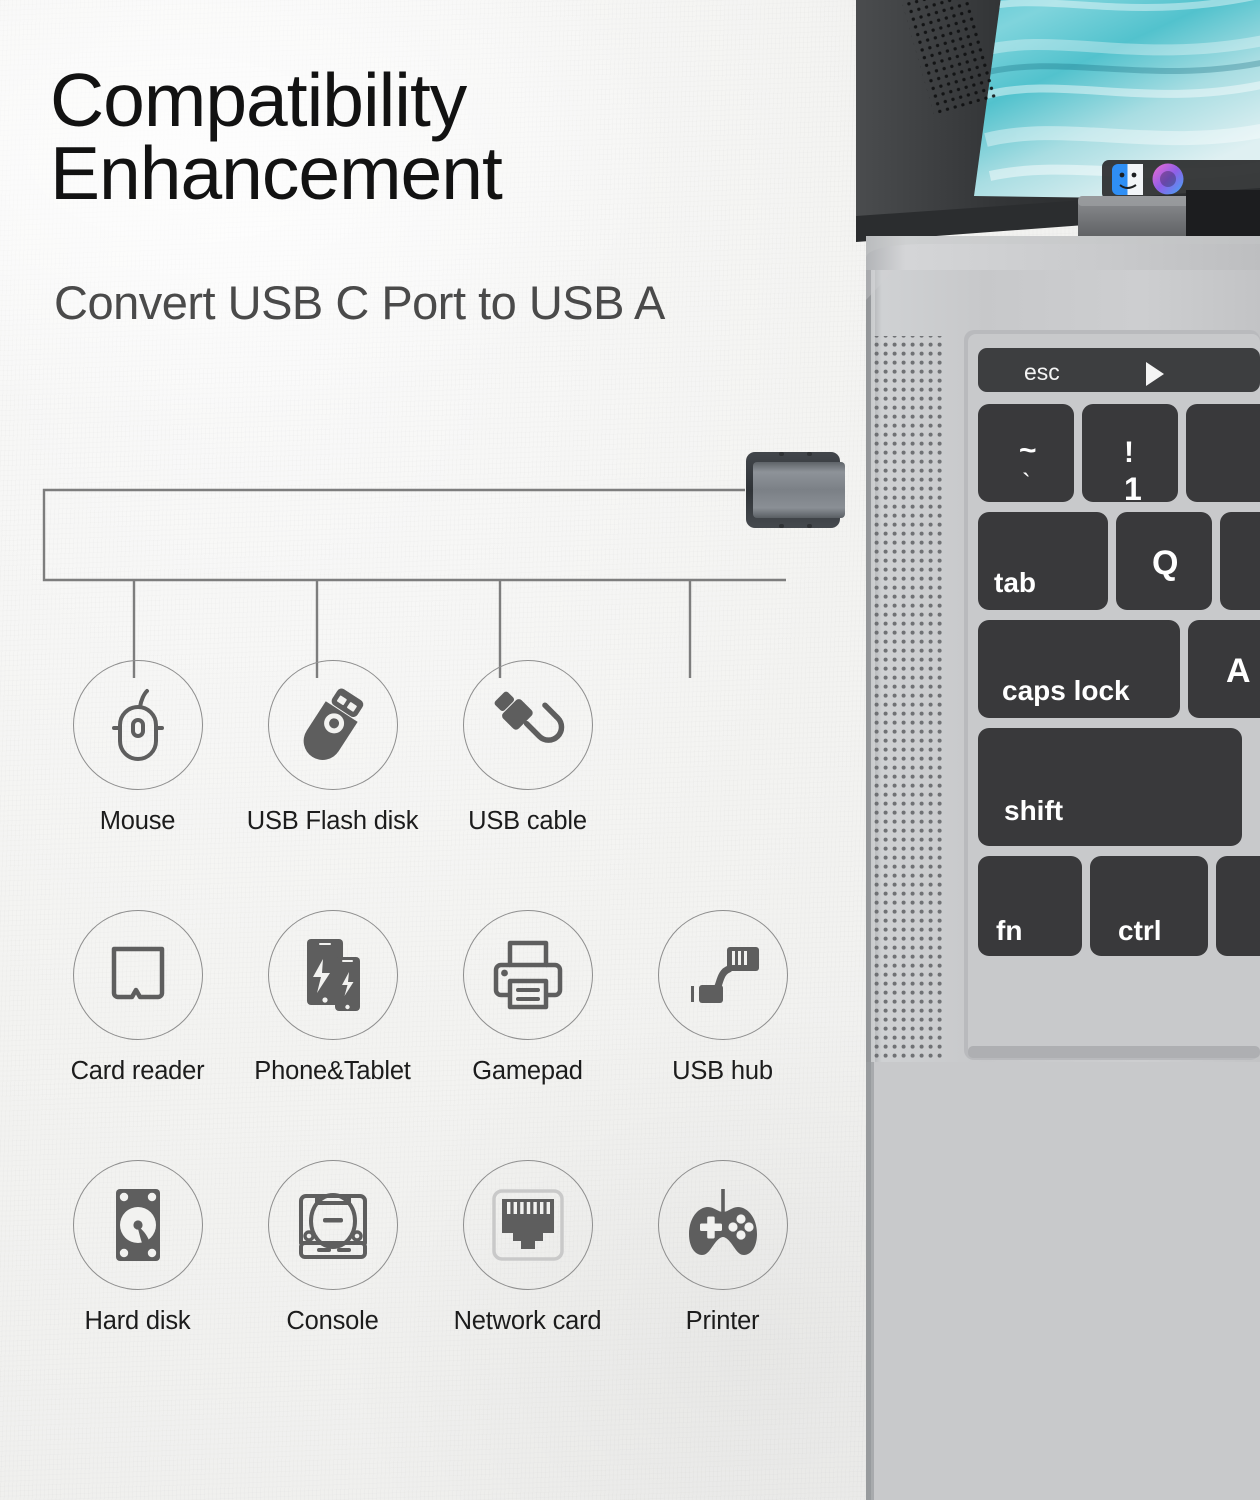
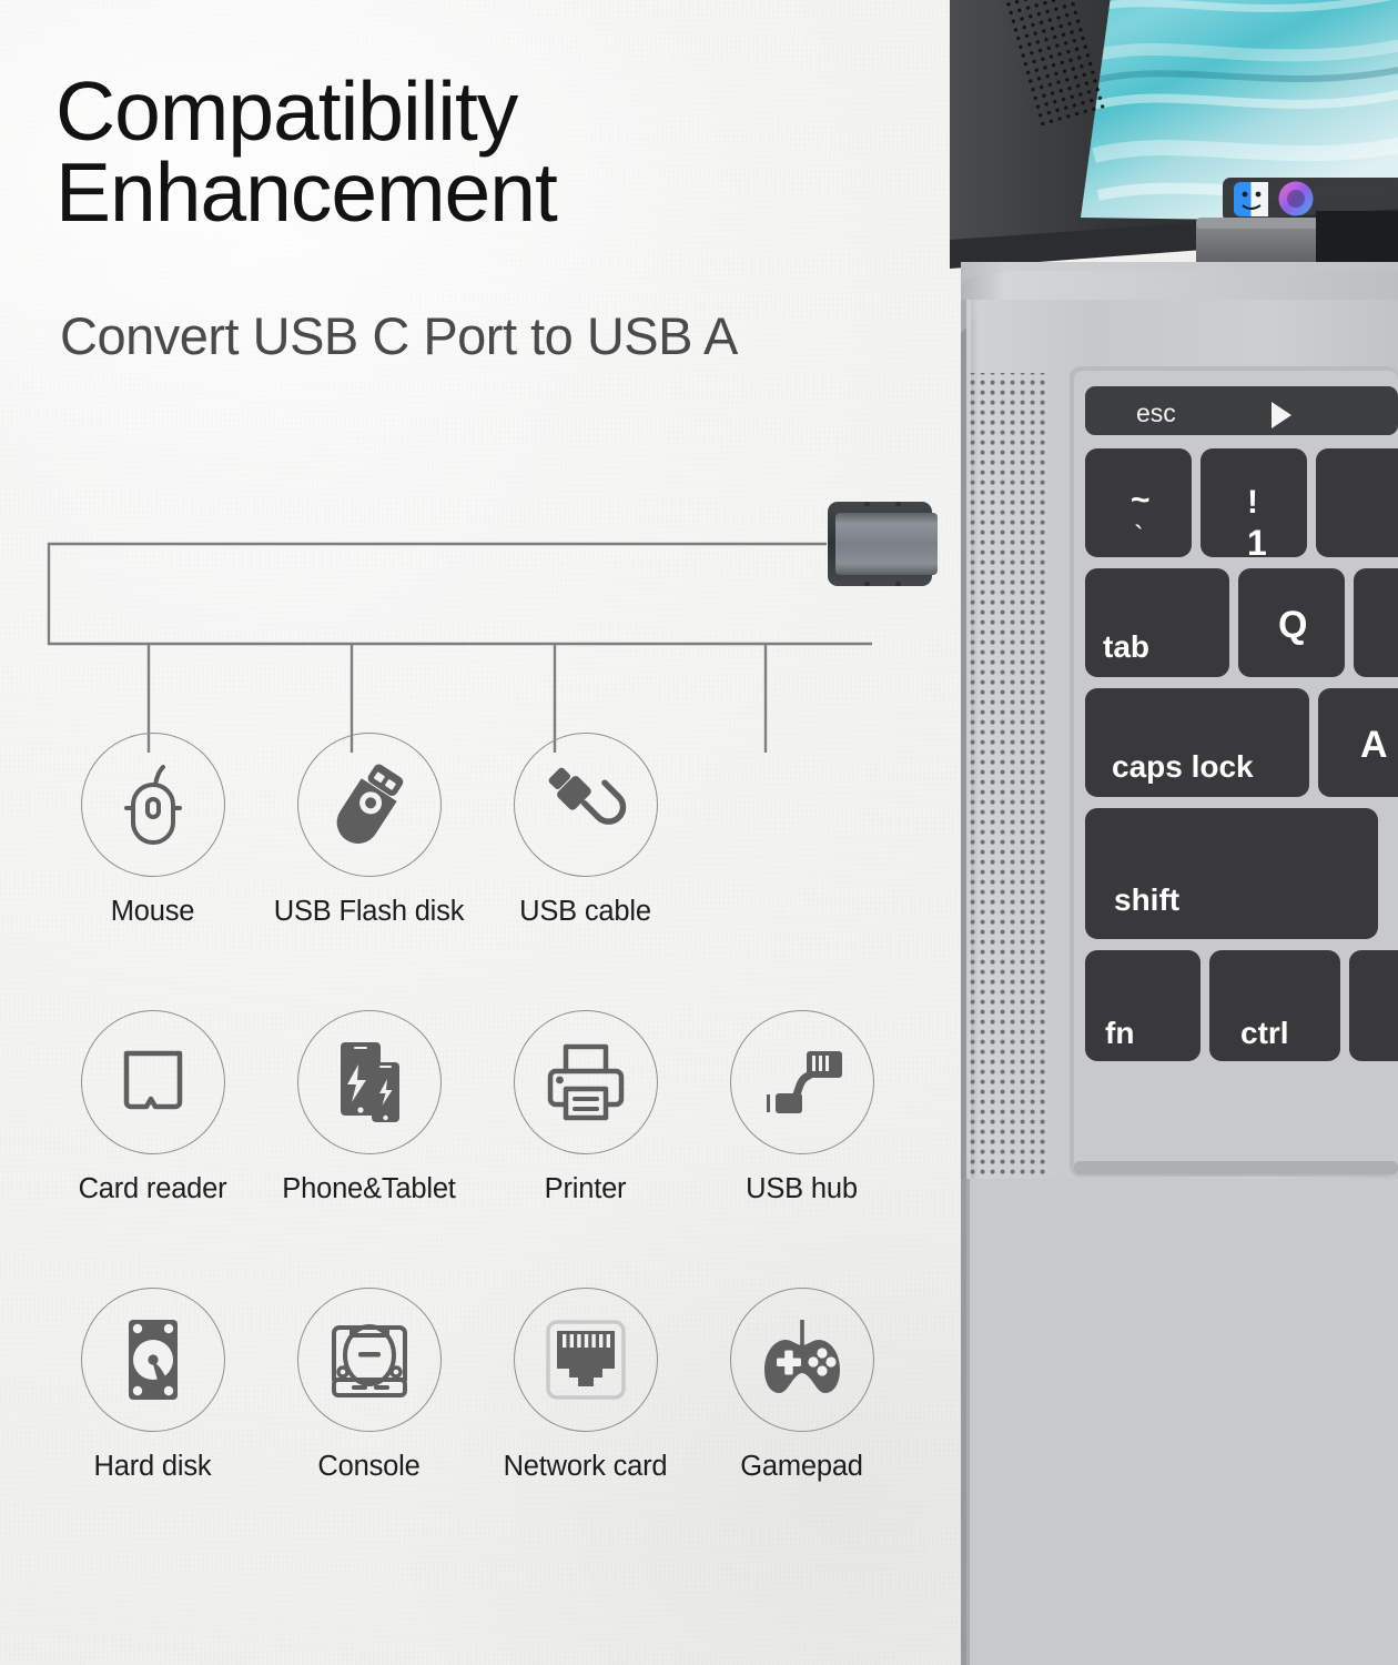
  Compatibility
  Enhancement
  Convert USB C Port to USB A
  Mouse
  USB Flash disk
  USB cable
  Card reader
  Phone&Tablet
- Gamepad
+ Printer
  USB hub
  Hard disk
  Console
  Network card
- Printer
+ Gamepad
  esc
  ~
  `
  !
  1
  tab
  Q
  caps lock
  A
  shift
  fn
  ctrl
